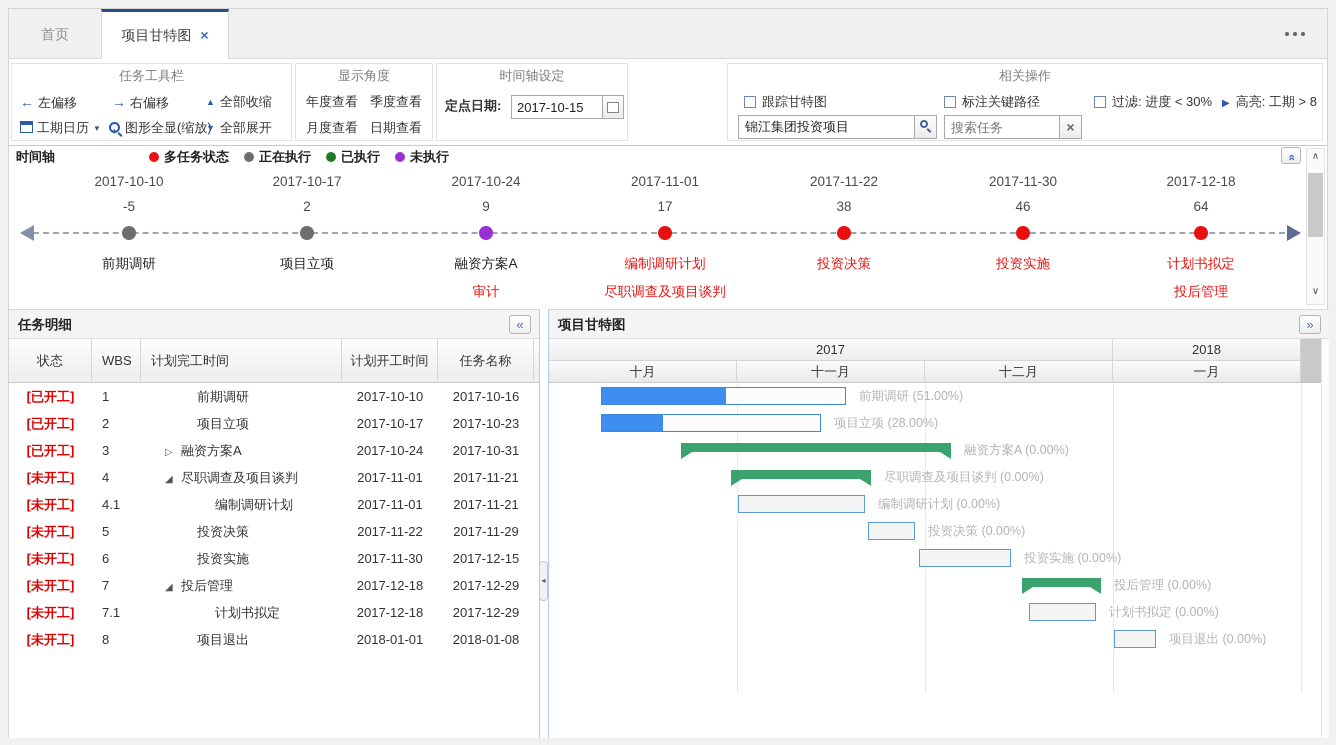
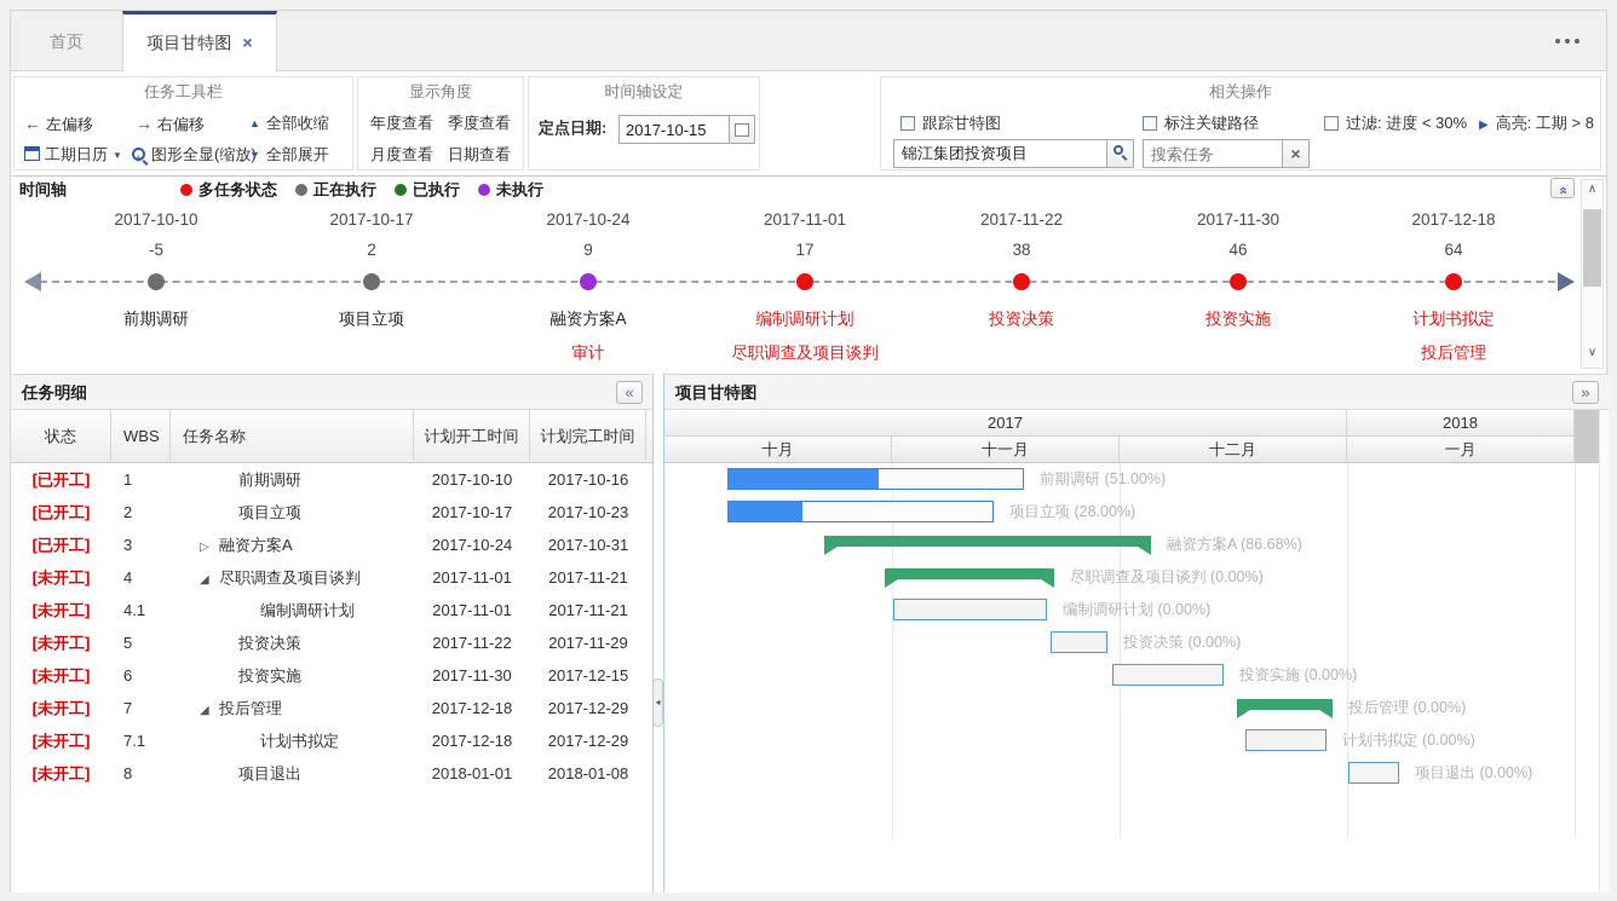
  首页
  项目甘特图 ×
  任务工具栏
  ← 左偏移
  → 右偏移
  ▲ 全部收缩
  工期日历 ▼
  图形全显(缩放)
  ▼ 全部展开
  显示角度
  年度查看
  季度查看
  月度查看
  日期查看
  时间轴设定
  定点日期:
  2017-10-15
  相关操作
  跟踪甘特图
  标注关键路径
  过滤: 进度 < 30%
  ▶ 高亮: 工期 > 8
  锦江集团投资项目
  搜索任务
  ×
  时间轴
  多任务状态
  正在执行
  已执行
  未执行
  2017-10-10
  -5
  前期调研
  2017-10-17
  2
  项目立项
  2017-10-24
  9
  融资方案A
  审计
  2017-11-01
  17
  编制调研计划
  尽职调查及项目谈判
  2017-11-22
  38
  投资决策
  2017-11-30
  46
  投资实施
  2017-12-18
  64
  计划书拟定
  投后管理
  ∧
  ∨
  任务明细
  «
  状态
  WBS
- 计划完工时间
+ 任务名称
  计划开工时间
- 任务名称
+ 计划完工时间
  [已开工]
  1
  前期调研
  2017-10-10
  2017-10-16
  [已开工]
  2
  项目立项
  2017-10-17
  2017-10-23
  [已开工]
  3
  ▷ 融资方案A
  2017-10-24
  2017-10-31
  [未开工]
  4
  ◢ 尽职调查及项目谈判
  2017-11-01
  2017-11-21
  [未开工]
  4.1
  编制调研计划
  2017-11-01
  2017-11-21
  [未开工]
  5
  投资决策
  2017-11-22
  2017-11-29
  [未开工]
  6
  投资实施
  2017-11-30
  2017-12-15
  [未开工]
  7
  ◢ 投后管理
  2017-12-18
  2017-12-29
  [未开工]
  7.1
  计划书拟定
  2017-12-18
  2017-12-29
  [未开工]
  8
  项目退出
  2018-01-01
  2018-01-08
  ◂
  项目甘特图
  »
  2017
  2018
  十月
  十一月
  十二月
  一月
  前期调研 (51.00%)
  项目立项 (28.00%)
- 融资方案A (0.00%)
+ 融资方案A (86.68%)
  尽职调查及项目谈判 (0.00%)
  编制调研计划 (0.00%)
  投资决策 (0.00%)
  投资实施 (0.00%)
  投后管理 (0.00%)
  计划书拟定 (0.00%)
  项目退出 (0.00%)
